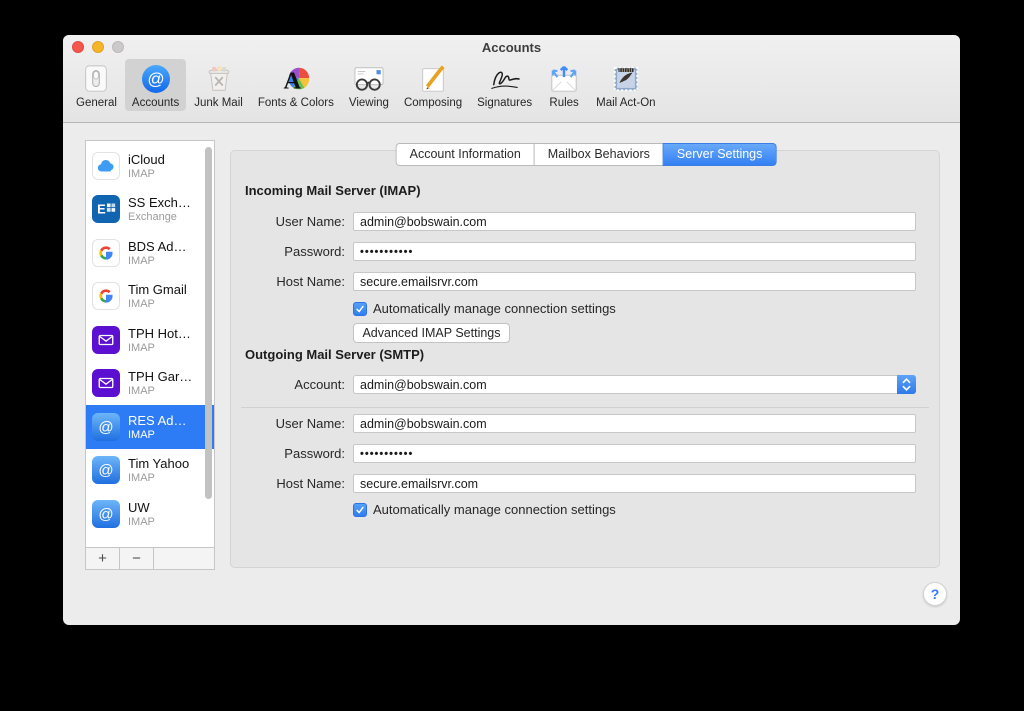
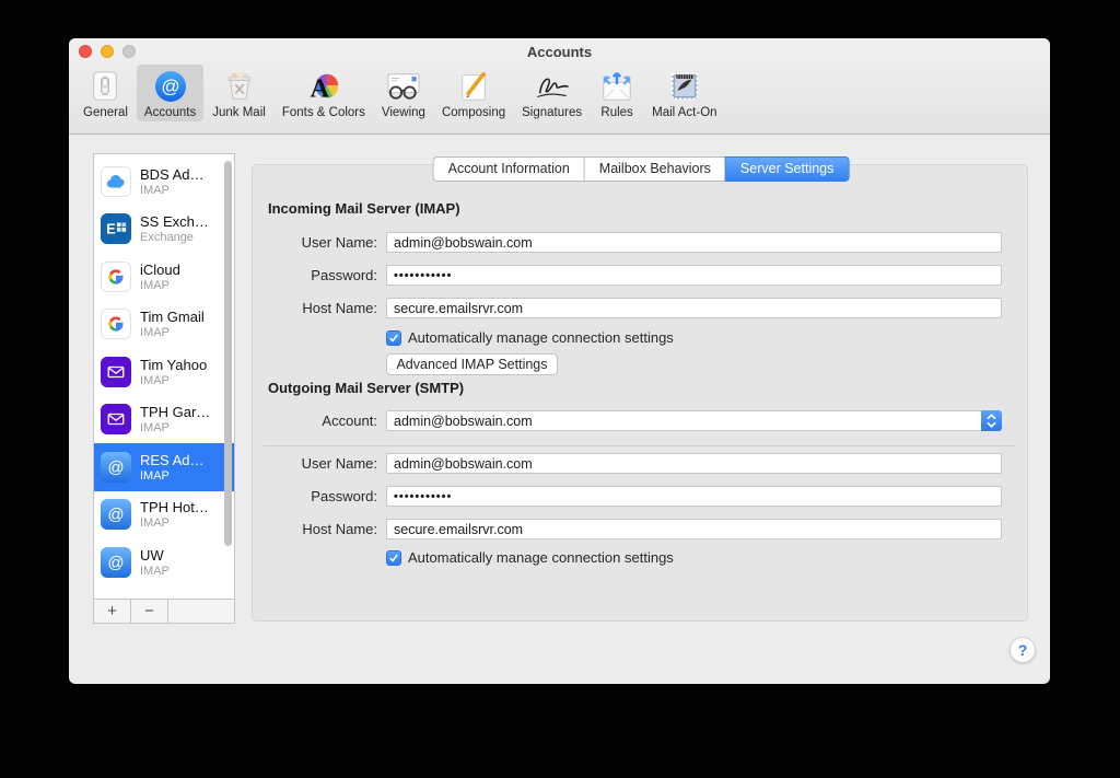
  Accounts
  General
  @
  Accounts
  Junk Mail
  A
  Fonts & Colors
  Viewing
  Composing
  Signatures
  Rules
  Mail Act-On
- iCloud
+ BDS Ad…
  IMAP
  E
  SS Exch…
  Exchange
- BDS Ad…
+ iCloud
  IMAP
  Tim Gmail
  IMAP
- TPH Hot…
+ Tim Yahoo
  IMAP
  TPH Gar…
  IMAP
  @
  RES Ad…
  IMAP
  @
- Tim Yahoo
+ TPH Hot…
  IMAP
  @
  UW
  IMAP
  +
  −
  Account Information
  Mailbox Behaviors
  Server Settings
  Incoming Mail Server (IMAP)
  User Name:
  admin@bobswain.com
  Password:
  •••••••••••
  Host Name:
  secure.emailsrvr.com
  Automatically manage connection settings
  Advanced IMAP Settings
  Outgoing Mail Server (SMTP)
  Account:
  admin@bobswain.com
  User Name:
  admin@bobswain.com
  Password:
  •••••••••••
  Host Name:
  secure.emailsrvr.com
  Automatically manage connection settings
  ?
